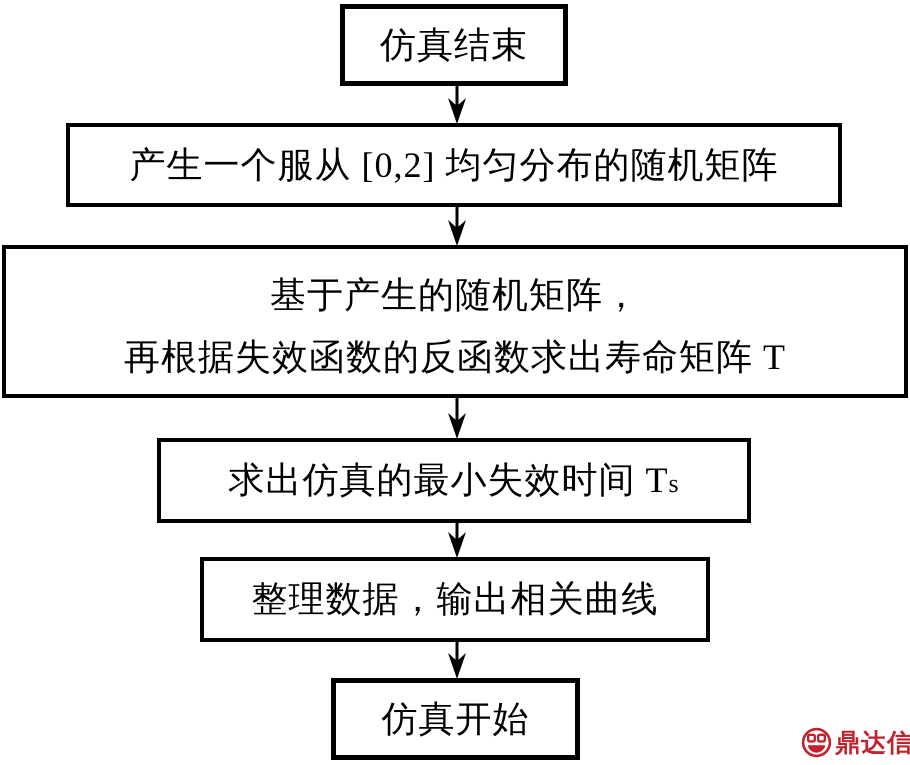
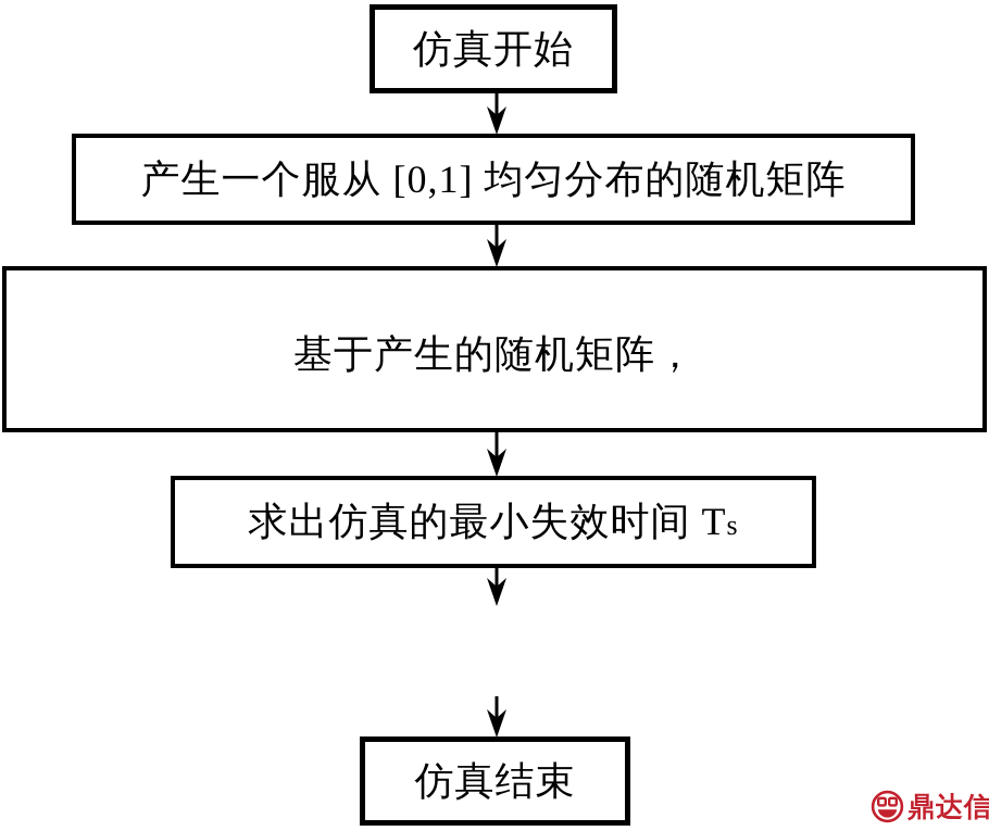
- 仿真结束
+ 仿真开始
- 产生一个服从 [0,2] 均匀分布的随机矩阵
+ 产生一个服从 [0,1] 均匀分布的随机矩阵
  基于产生的随机矩阵，
- 再根据失效函数的反函数求出寿命矩阵 T
  求出仿真的最小失效时间 Ts
- 整理数据，输出相关曲线
- 仿真开始
+ 仿真结束
  鼎达信
